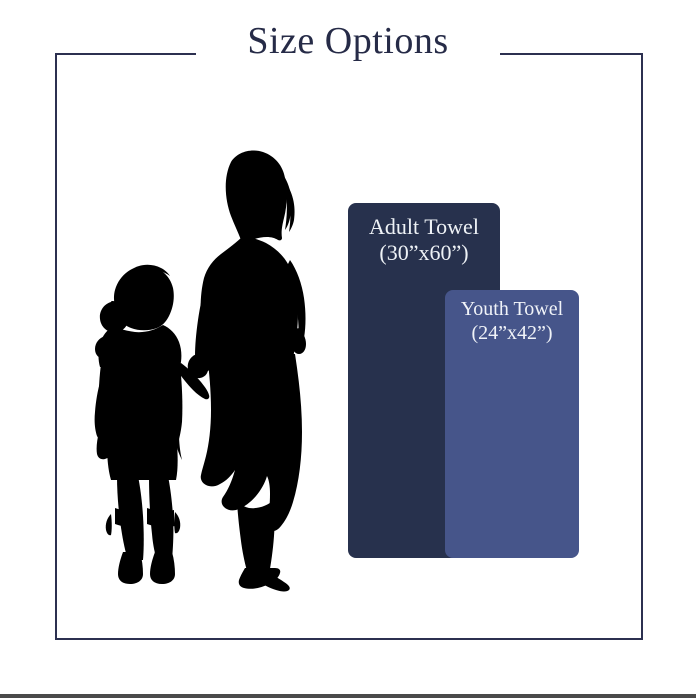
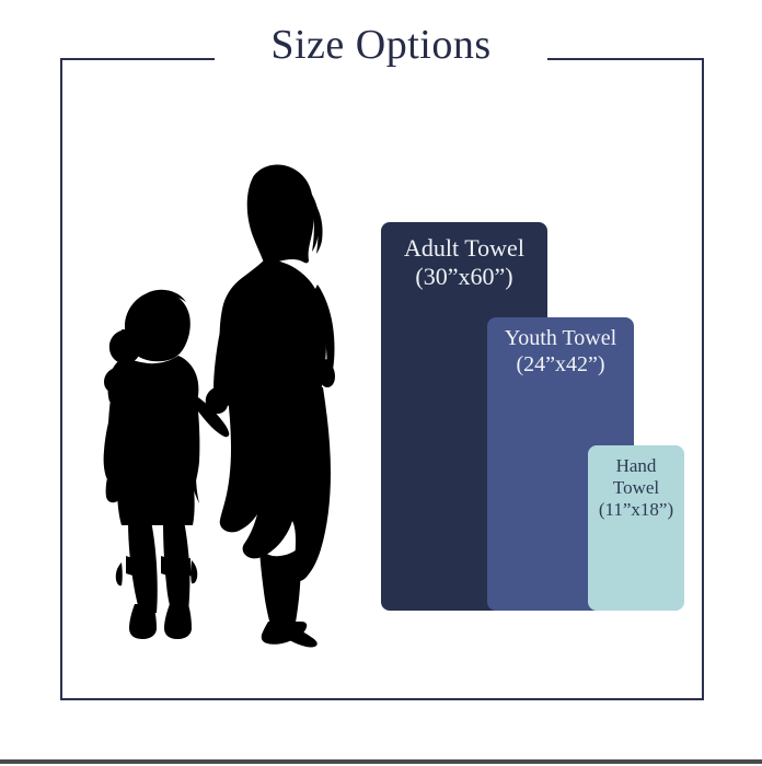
  Size Options
  Adult Towel
  (30”x60”)
  Youth Towel
  (24”x42”)
+ Hand
+ Towel
+ (11”x18”)
